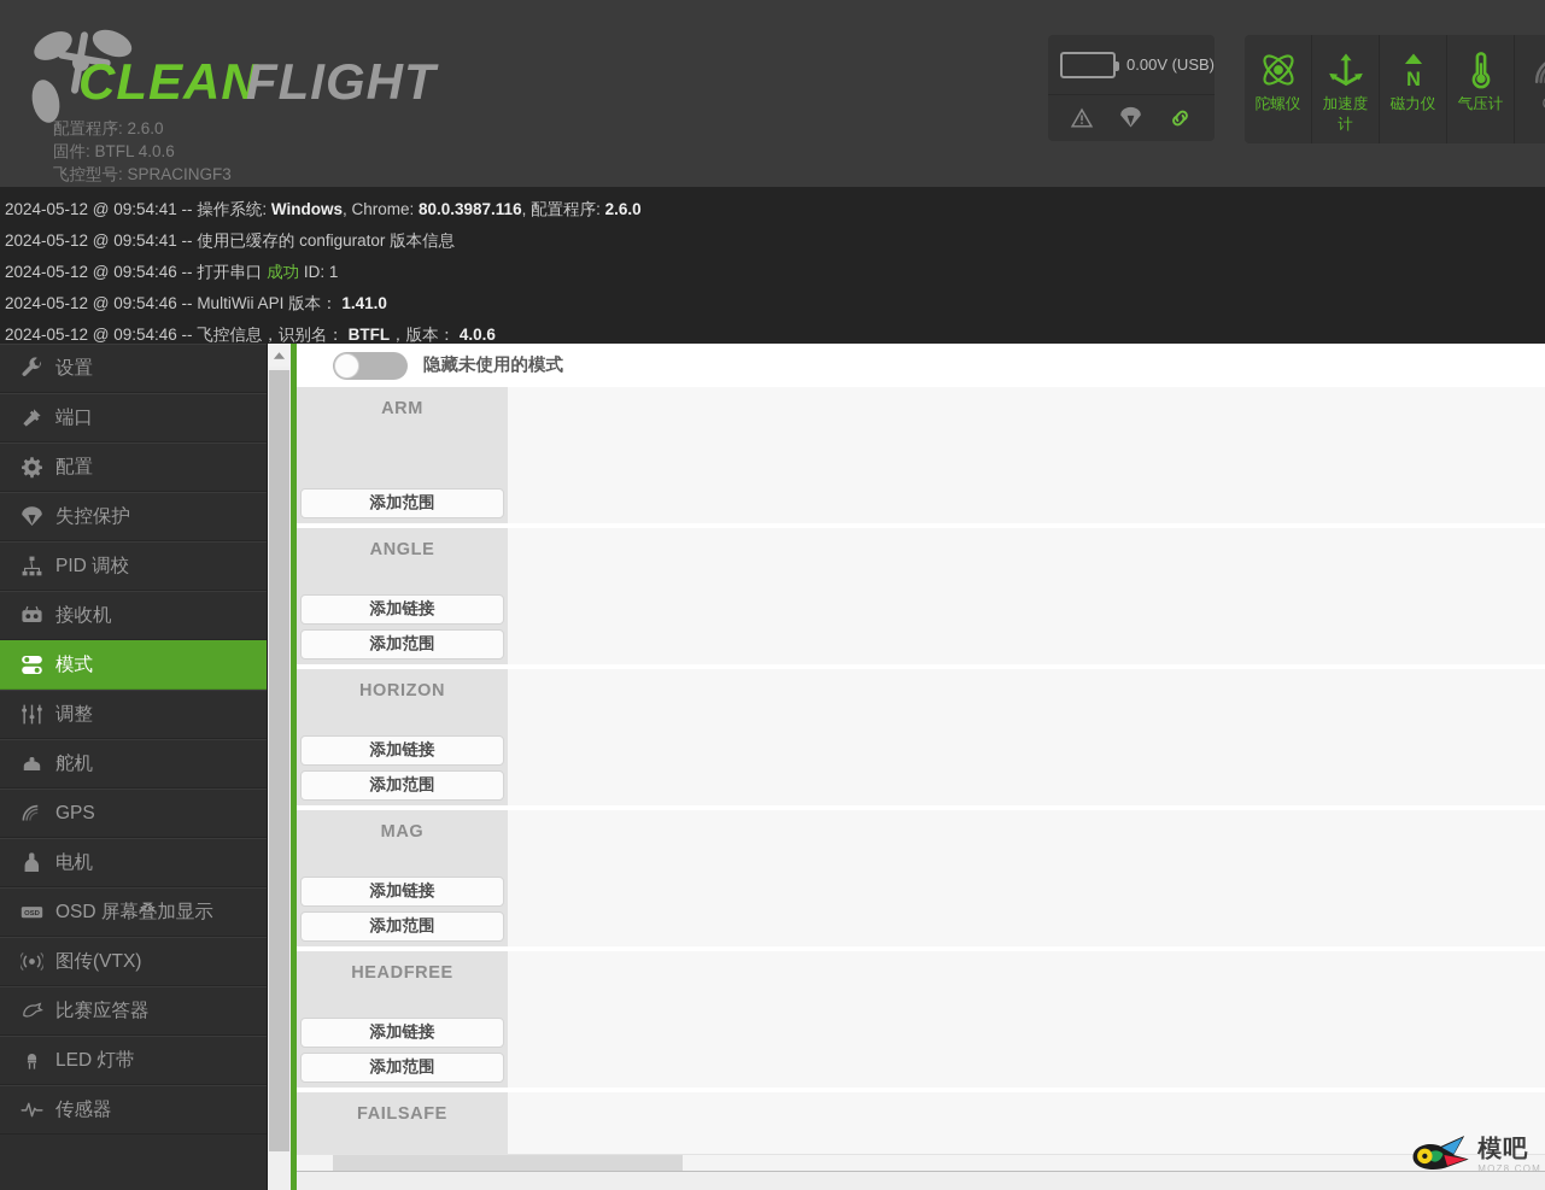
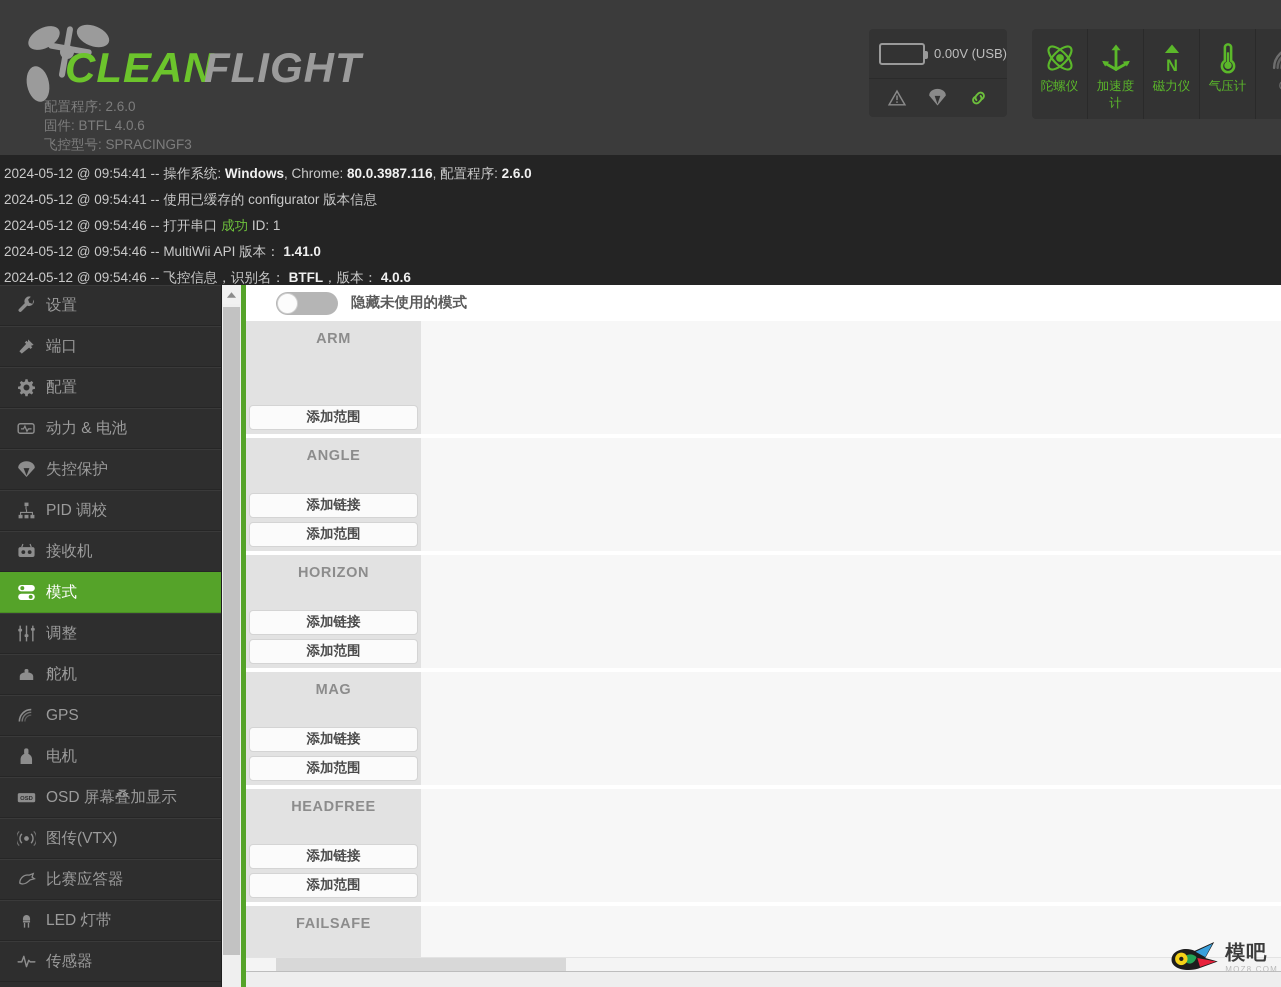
  CLEAN
  FLIGHT
  配置程序: 2.6.0
  固件: BTFL 4.0.6
  飞控型号: SPRACINGF3
  0.00V (USB)
  陀螺仪
  加速度计
  N
  磁力仪
  气压计
  2024-05-12 @ 09:54:41 -- 操作系统: Windows, Chrome: 80.0.3987.116, 配置程序: 2.6.0
  2024-05-12 @ 09:54:41 -- 使用已缓存的 configurator 版本信息
  2024-05-12 @ 09:54:46 -- 打开串口 成功 ID: 1
  2024-05-12 @ 09:54:46 -- MultiWii API 版本： 1.41.0
  2024-05-12 @ 09:54:46 -- 飞控信息，识别名： BTFL，版本： 4.0.6
  设置
  端口
  配置
+ 动力 & 电池
  失控保护
  PID 调校
  接收机
  模式
  调整
  舵机
  GPS
  电机
  OSD 屏幕叠加显示
  图传(VTX)
  比赛应答器
  LED 灯带
  传感器
  隐藏未使用的模式
  ARM
  添加范围
  ANGLE
  添加链接
  添加范围
  HORIZON
  添加链接
  添加范围
  MAG
  添加链接
  添加范围
  HEADFREE
  添加链接
  添加范围
  FAILSAFE
  模吧
  MOZ8.COM
